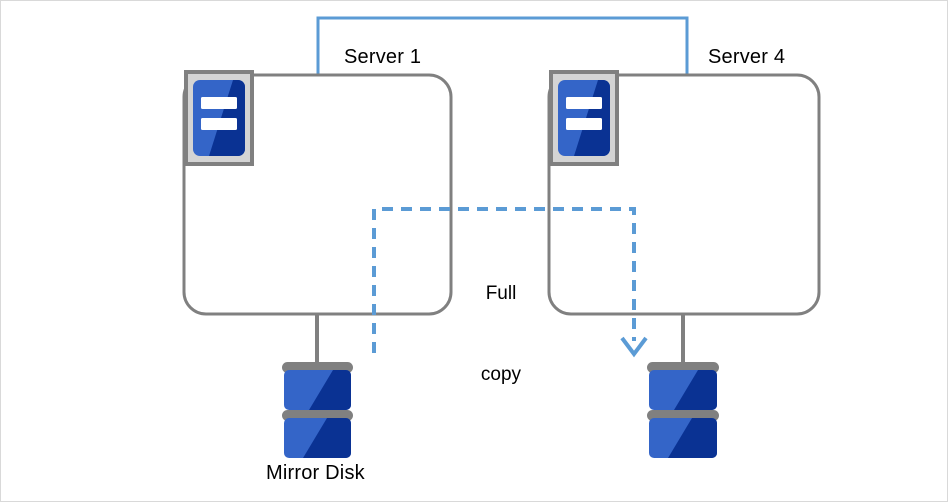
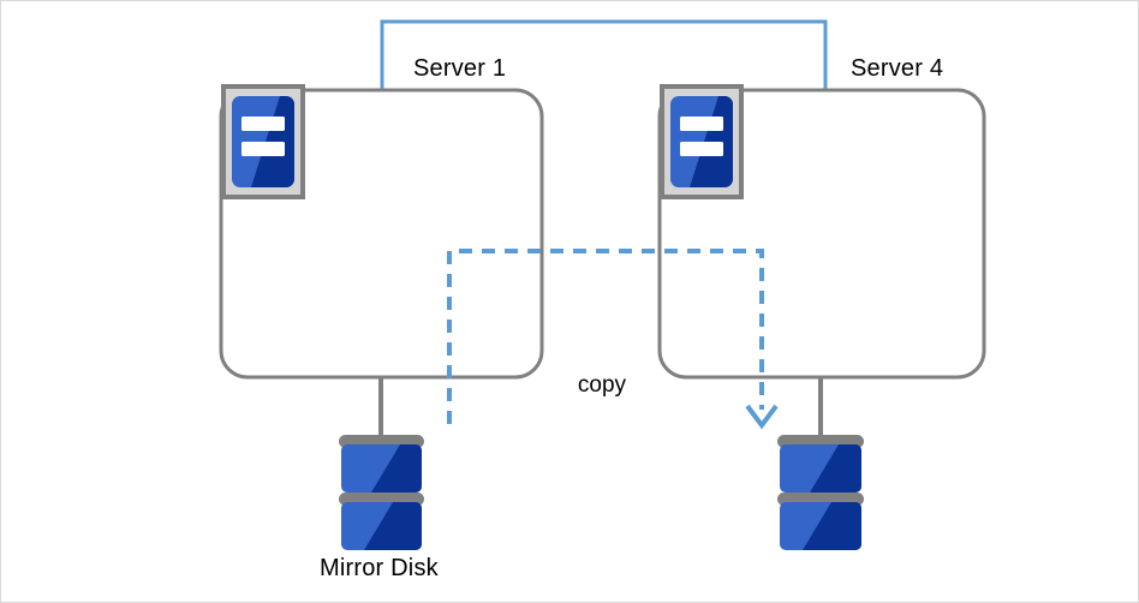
  Server 1
  Server 4
- Full
  copy
  Mirror Disk
